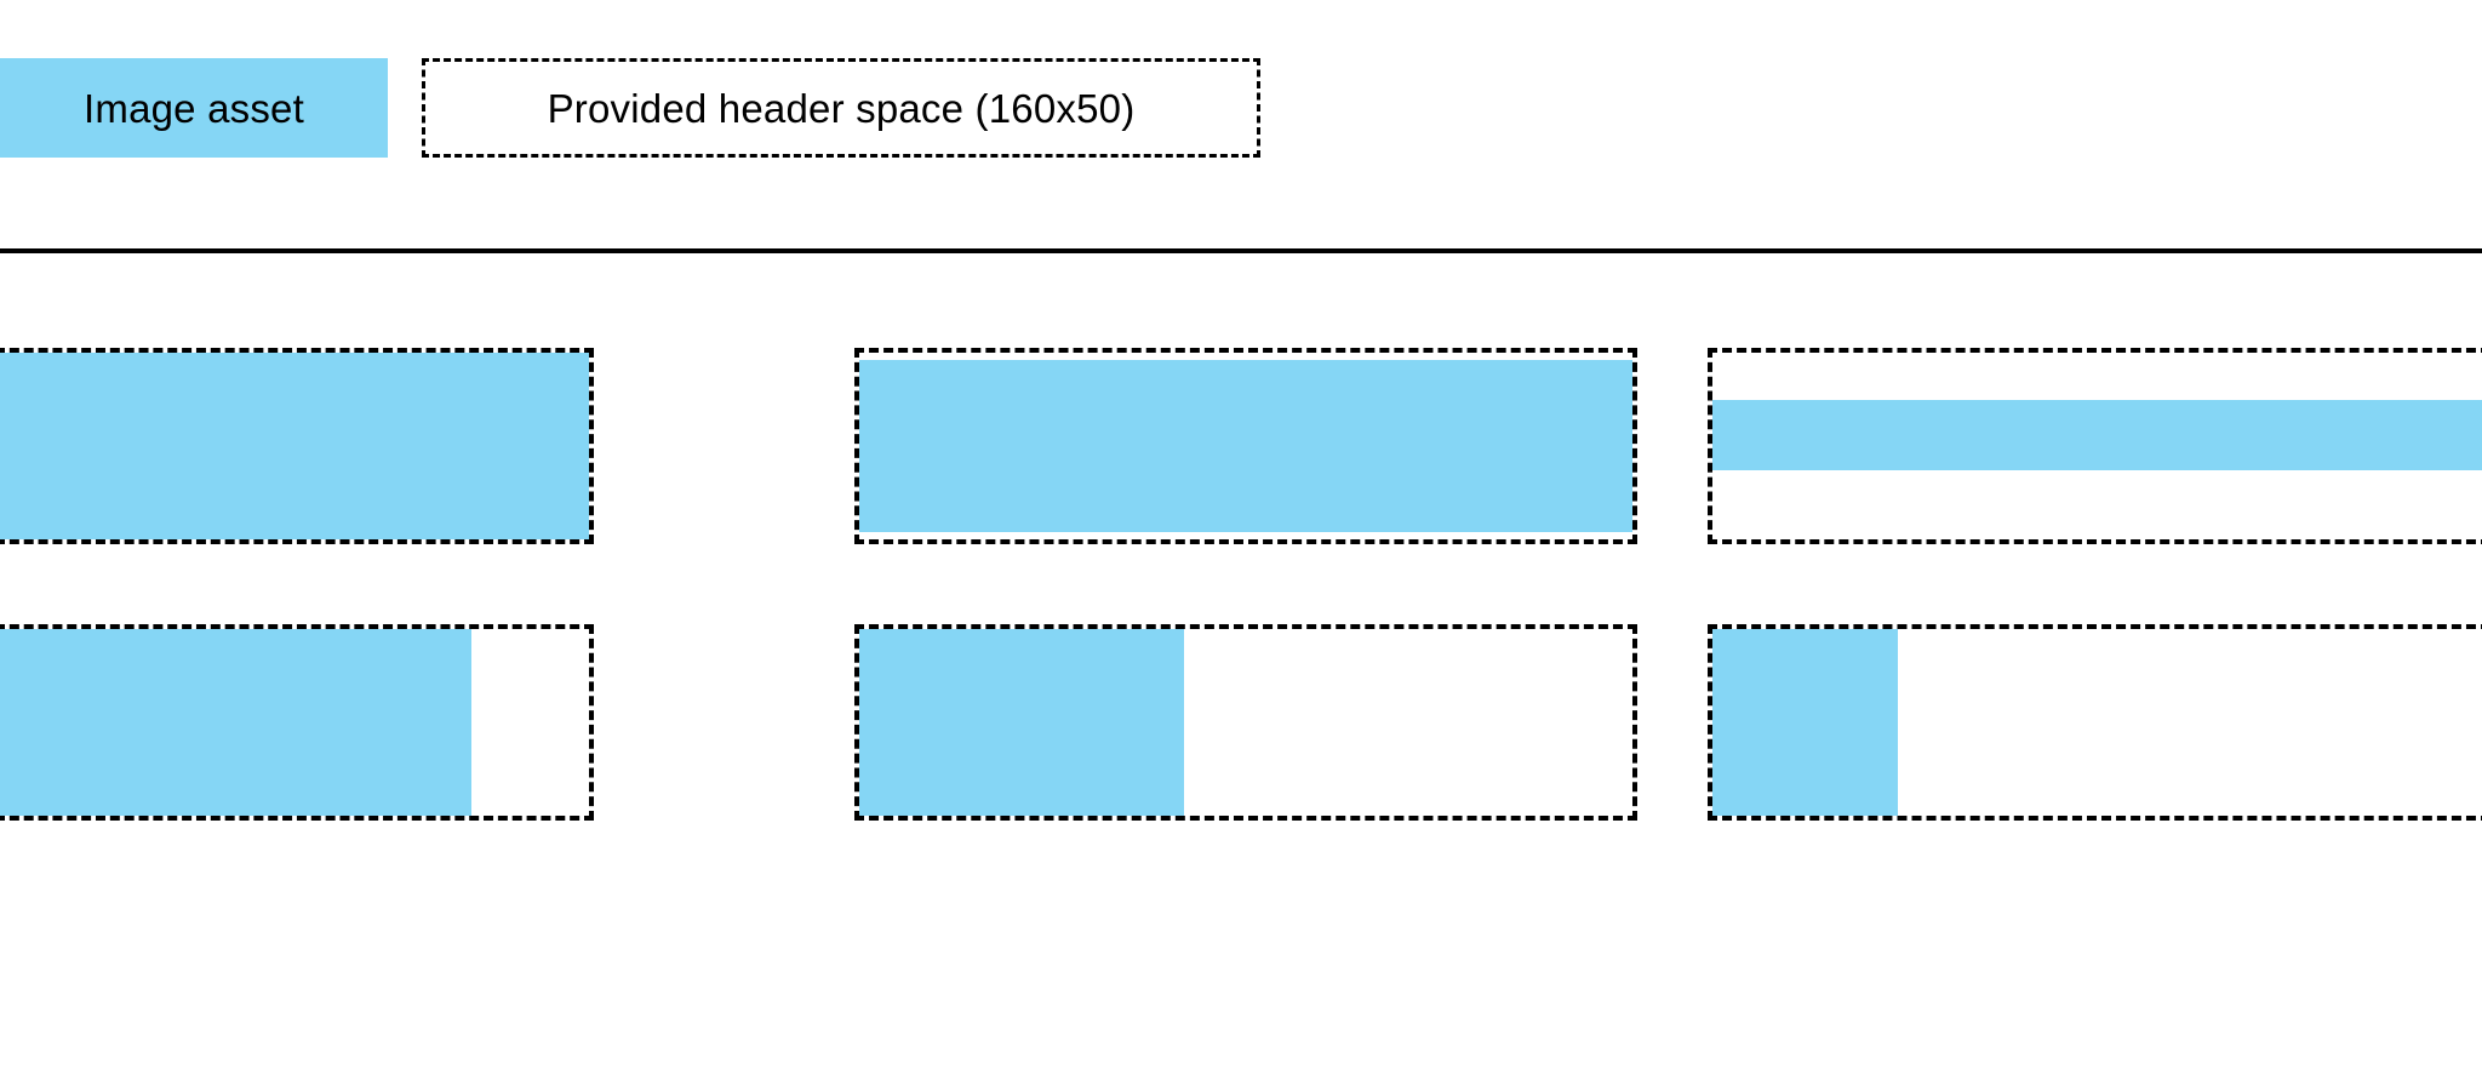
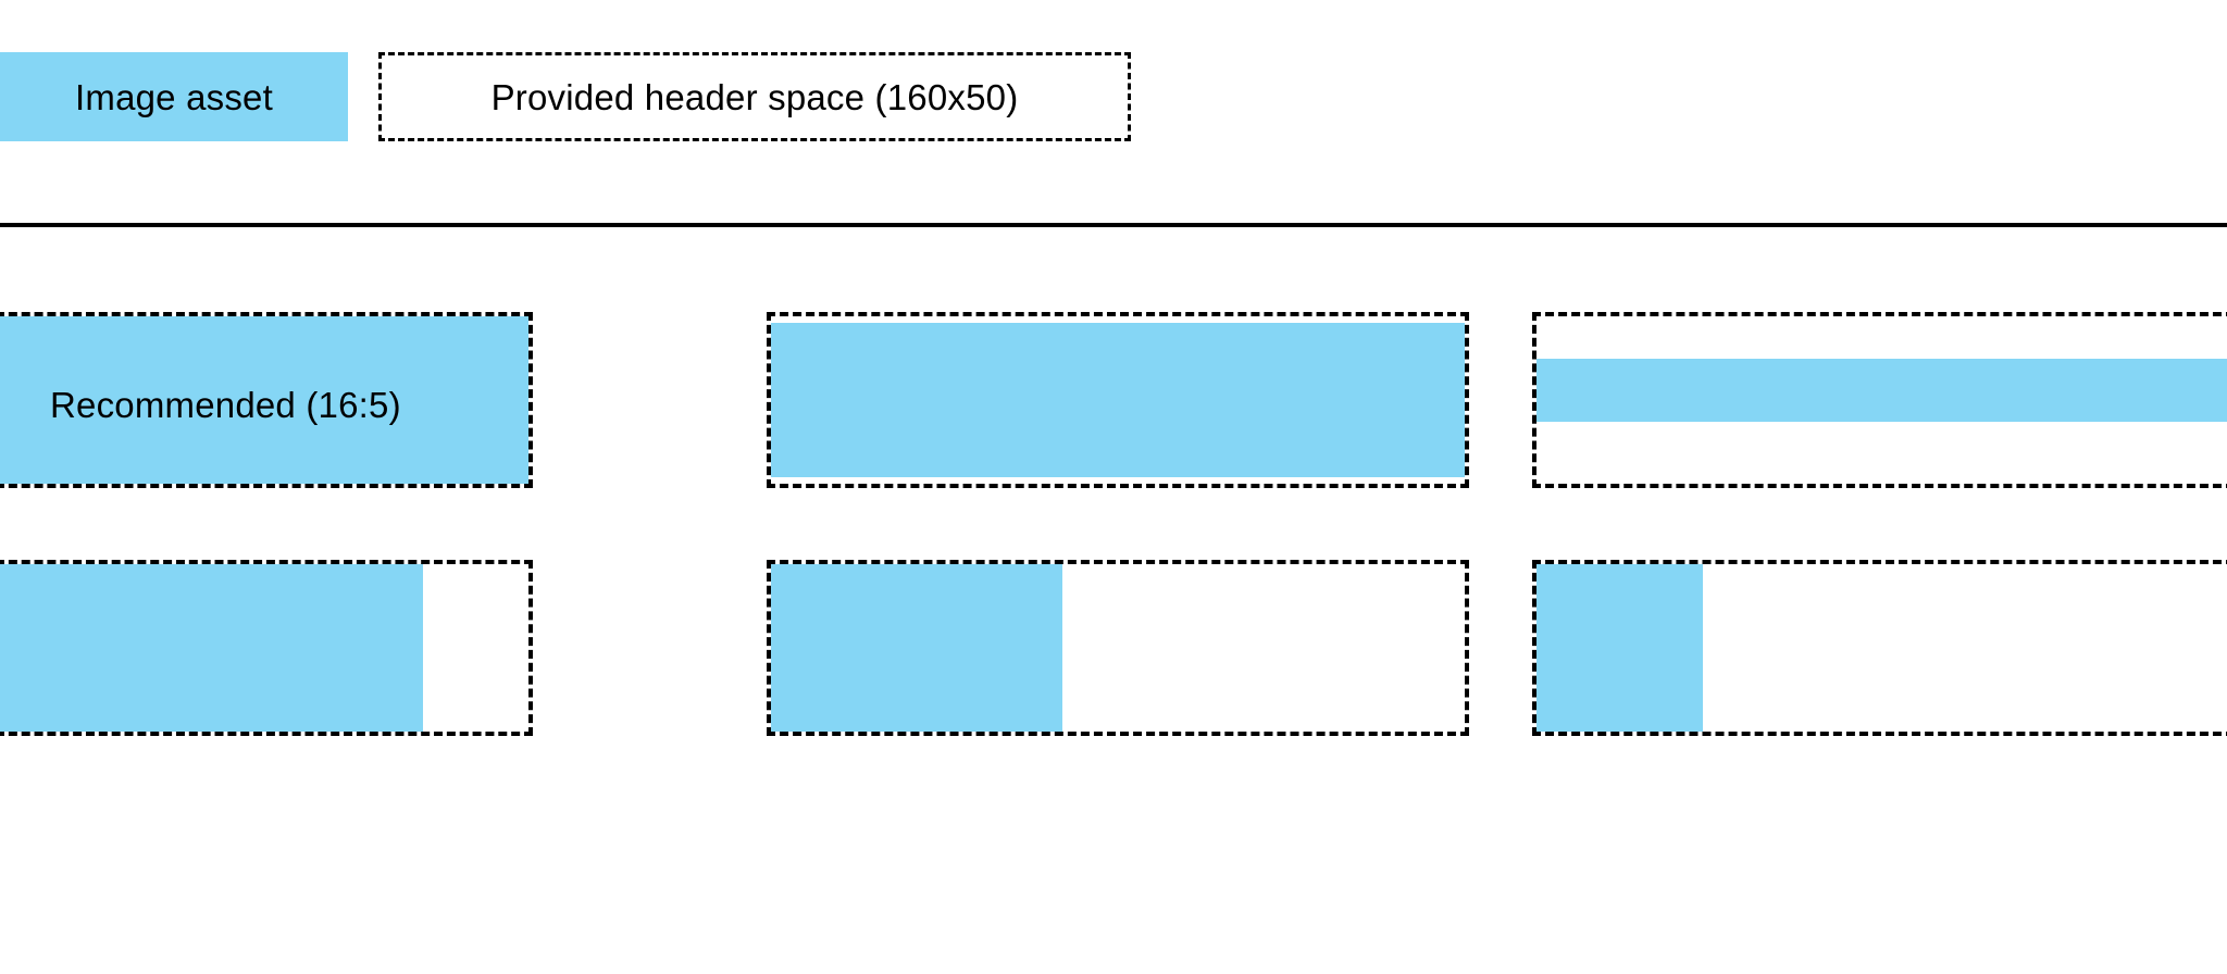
  Image asset
  Provided header space (160x50)
+ Recommended (16:5)
